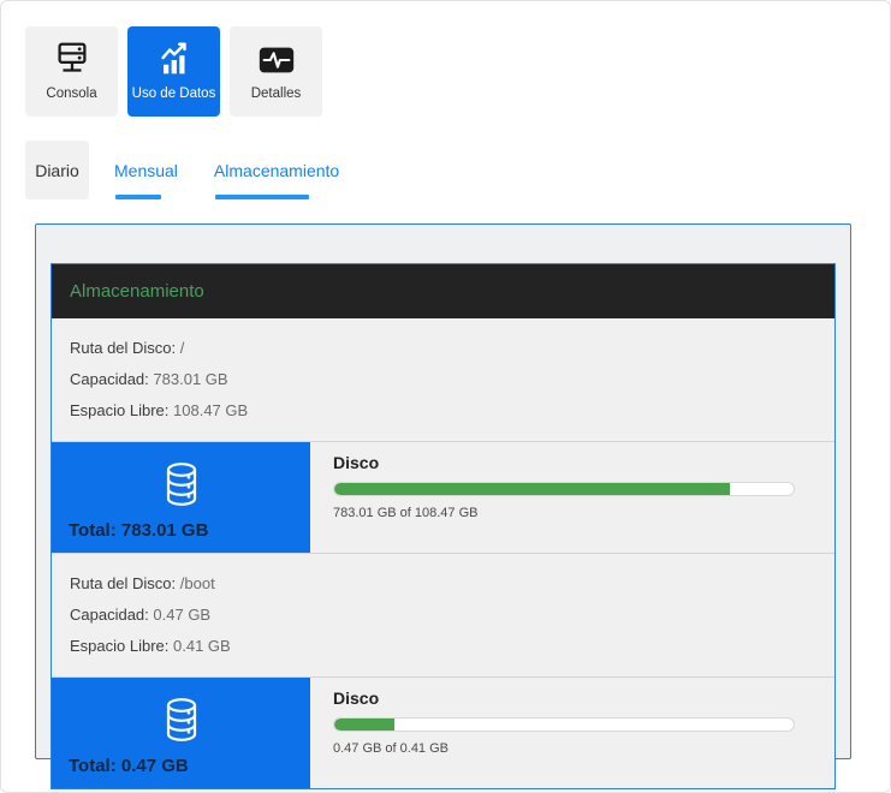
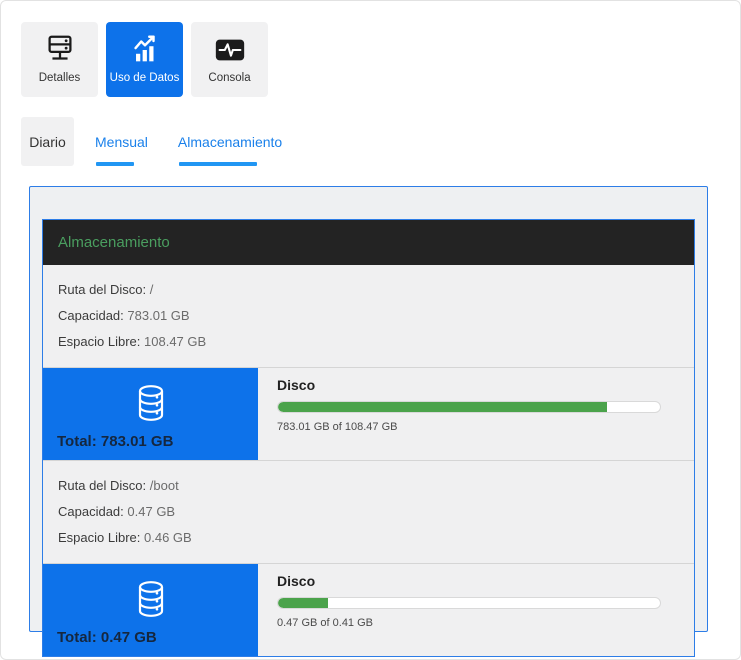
- Consola
+ Detalles
  Uso de Datos
- Detalles
+ Consola
  Diario
  Mensual
  Almacenamiento
  Almacenamiento
  Ruta del Disco: /
  Capacidad: 783.01 GB
  Espacio Libre: 108.47 GB
  Total: 783.01 GB
  Disco
  783.01 GB of 108.47 GB
  Ruta del Disco: /boot
  Capacidad: 0.47 GB
- Espacio Libre: 0.41 GB
+ Espacio Libre: 0.46 GB
  Total: 0.47 GB
  Disco
  0.47 GB of 0.41 GB
